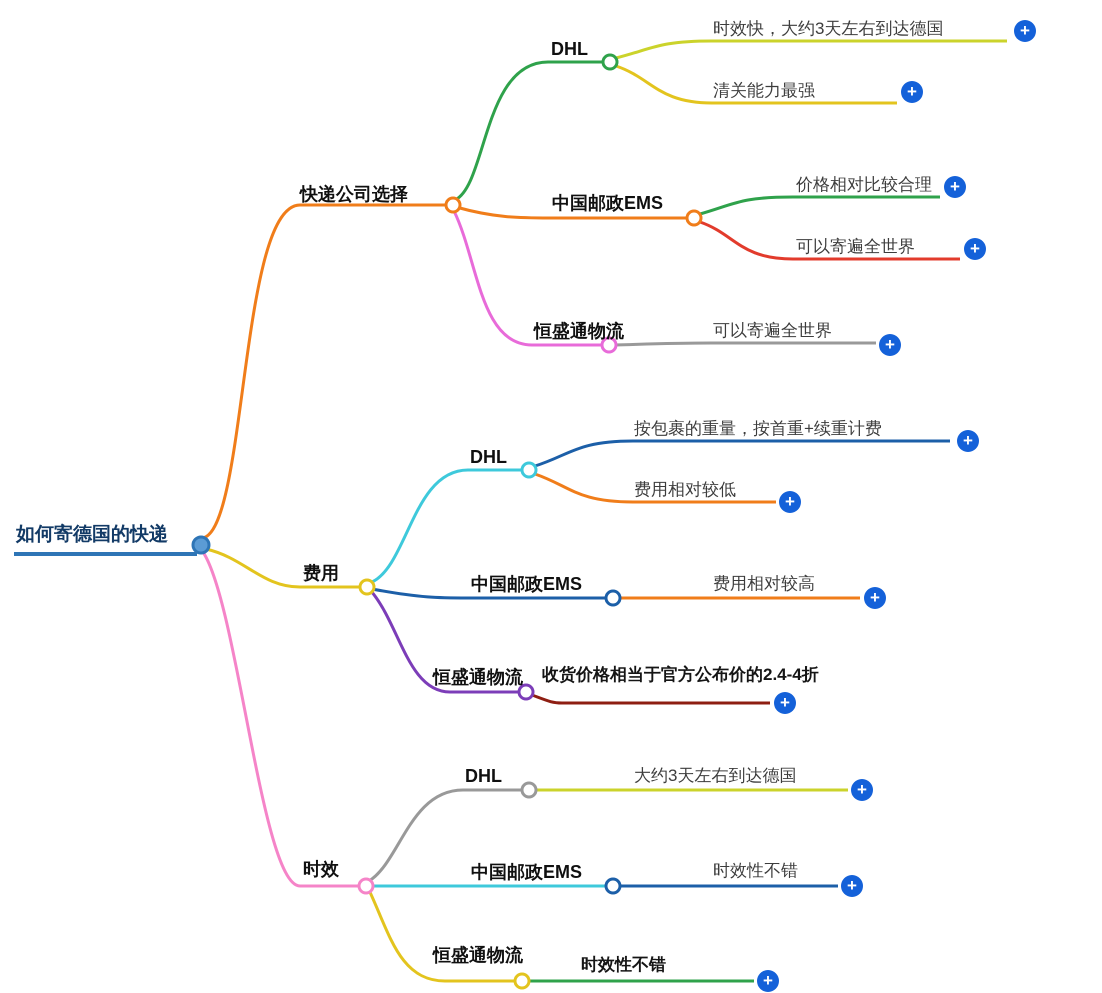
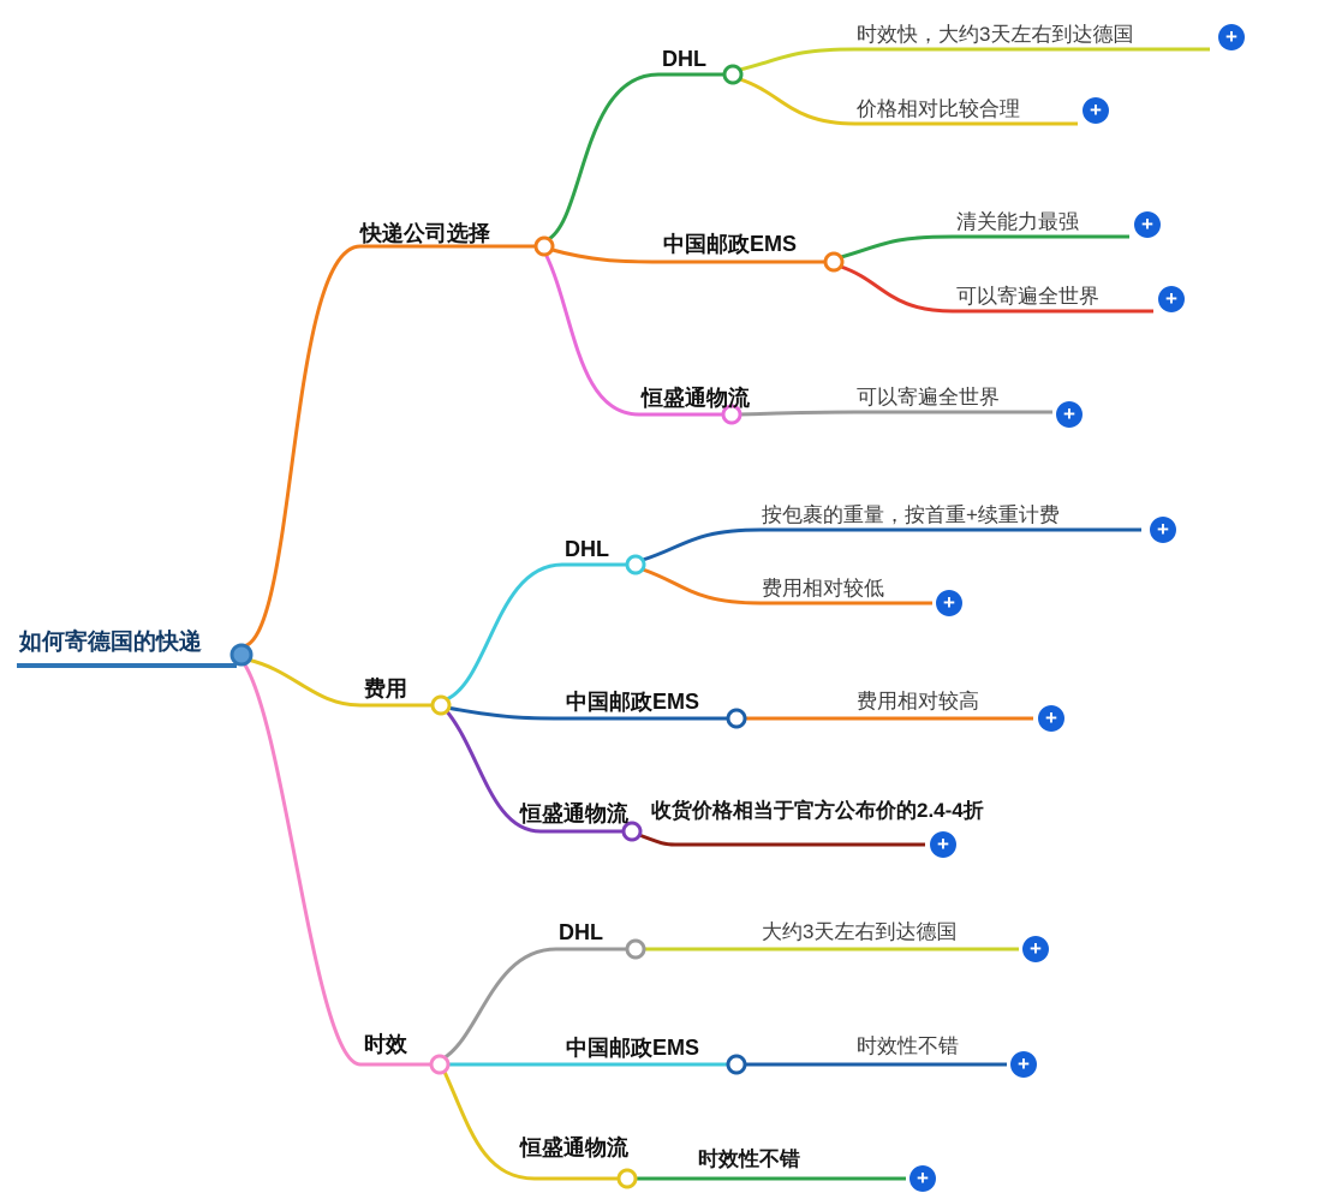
  如何寄德国的快递
  快递公司选择
  DHL
  时效快，大约3天左右到达德国
- 清关能力最强
+ 价格相对比较合理
  中国邮政EMS
- 价格相对比较合理
+ 清关能力最强
  可以寄遍全世界
  恒盛通物流
  可以寄遍全世界
  费用
  DHL
  按包裹的重量，按首重+续重计费
  费用相对较低
  中国邮政EMS
  费用相对较高
  恒盛通物流
  收货价格相当于官方公布价的2.4-4折
  时效
  DHL
  大约3天左右到达德国
  中国邮政EMS
  时效性不错
  恒盛通物流
  时效性不错
  +
  +
  +
  +
  +
  +
  +
  +
  +
  +
  +
  +
